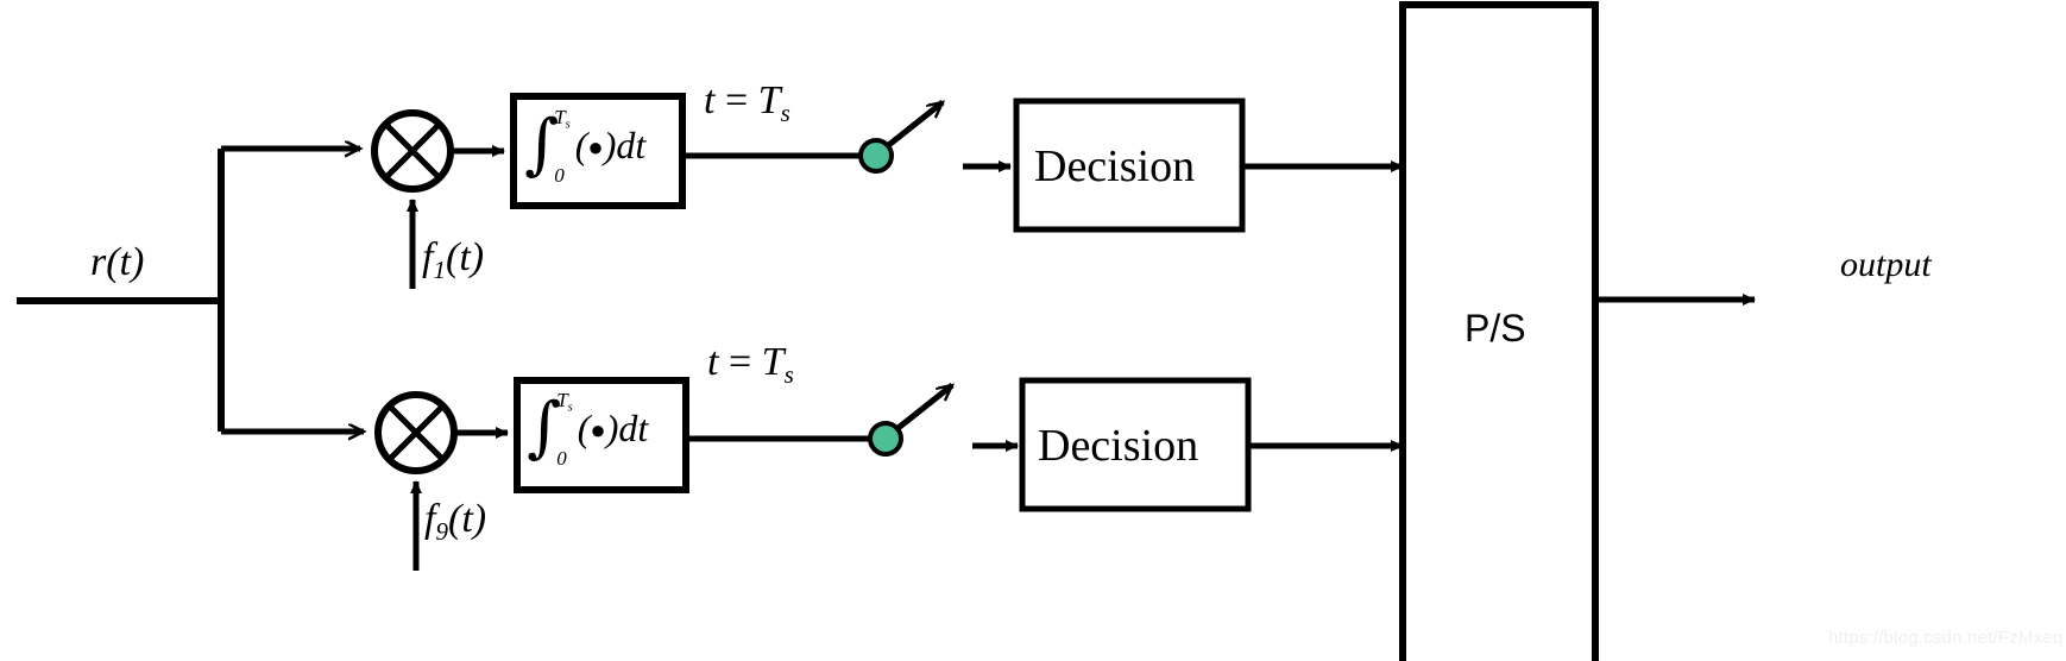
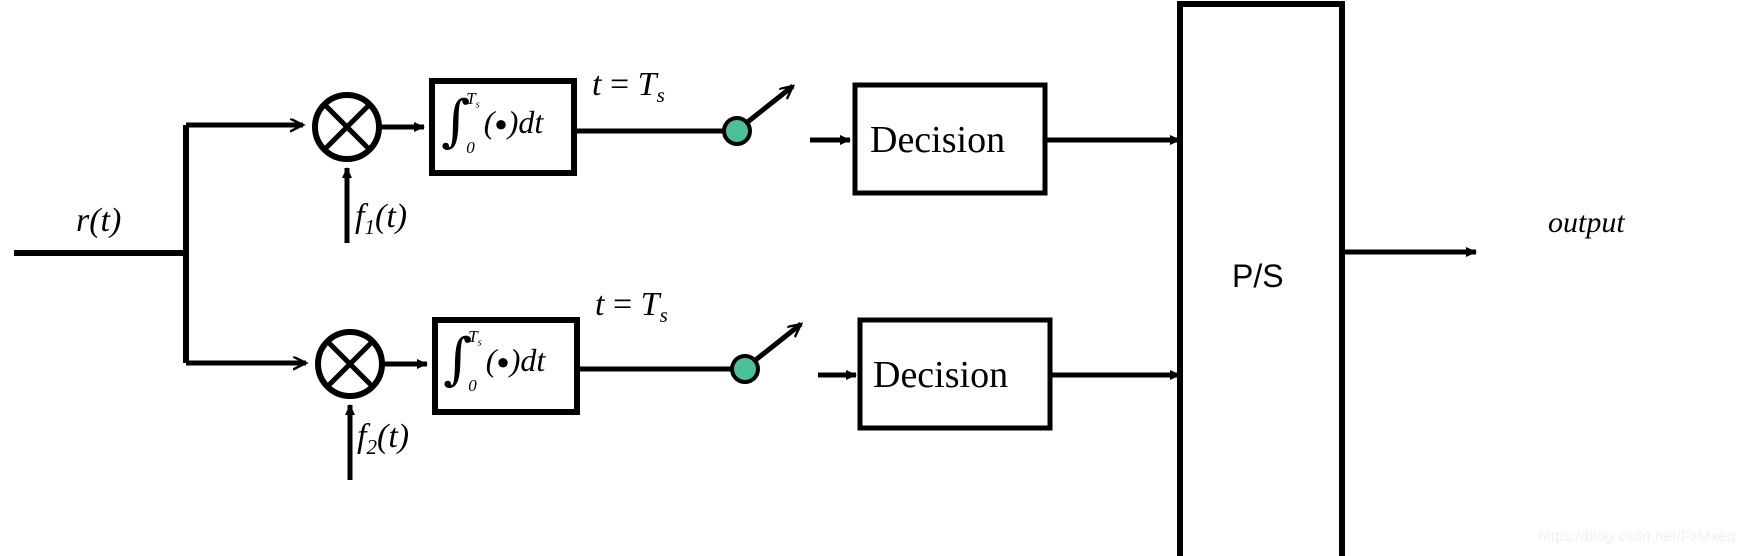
  r(t)
  f1(t)
- f9(t)
+ f2(t)
  ∫
  Ts
  0
  (●)dt
  ∫
  Ts
  0
  (●)dt
  t = Ts
  t = Ts
  Decision
  Decision
  P/S
  output
